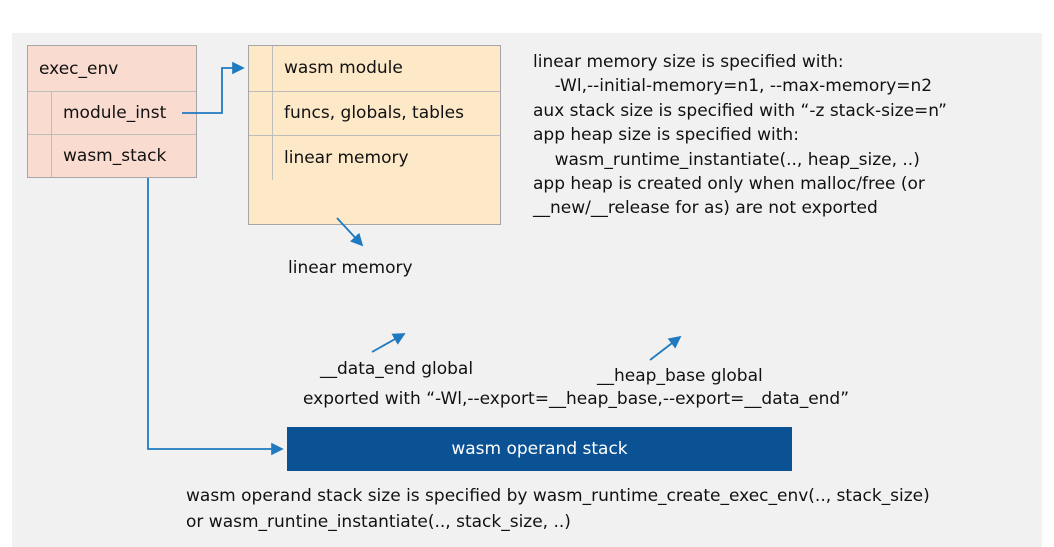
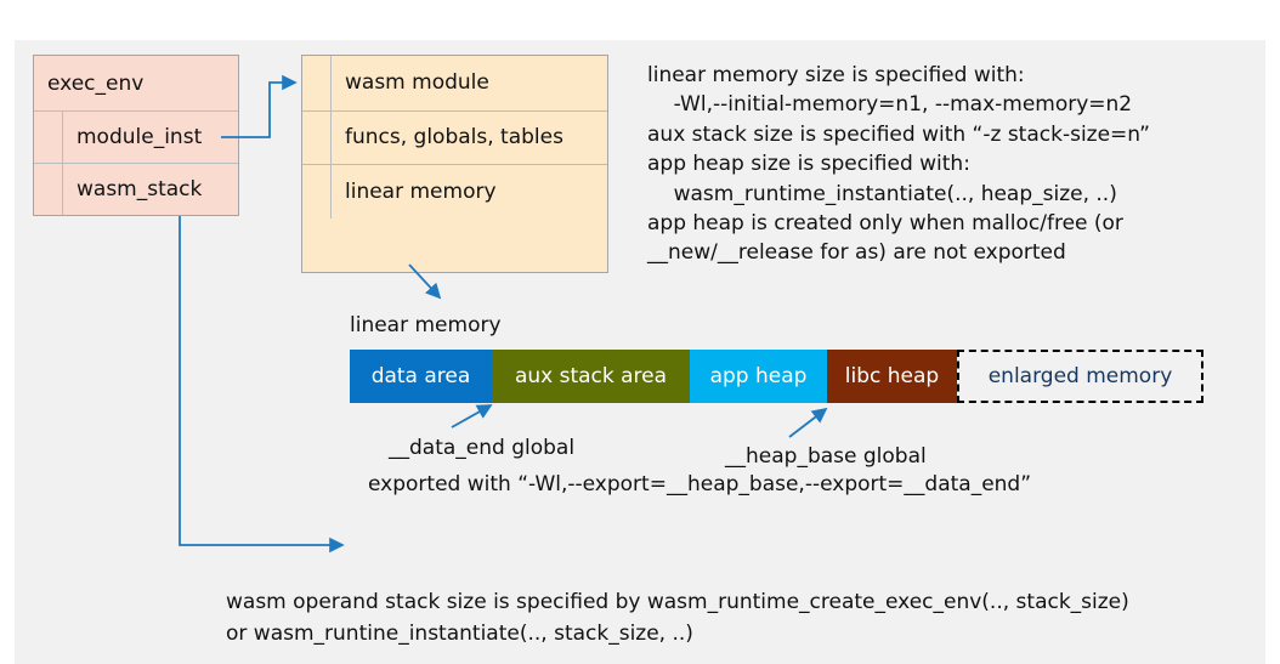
  exec_env
  module_inst
  wasm_stack
  wasm module
  funcs, globals, tables
  linear memory
  linear memory size is specified with:
  -Wl,--initial-memory=n1, --max-memory=n2
  aux stack size is specified with “-z stack-size=n”
  app heap size is specified with:
  wasm_runtime_instantiate(.., heap_size, ..)
  app heap is created only when malloc/free (or
  __new/__release for as) are not exported
  linear memory
+ data area
+ aux stack area
+ app heap
+ libc heap
+ enlarged memory
  __data_end global
  __heap_base global
  exported with “-Wl,--export=__heap_base,--export=__data_end”
- wasm operand stack
  wasm operand stack size is specified by wasm_runtime_create_exec_env(.., stack_size)
  or wasm_runtine_instantiate(.., stack_size, ..)
